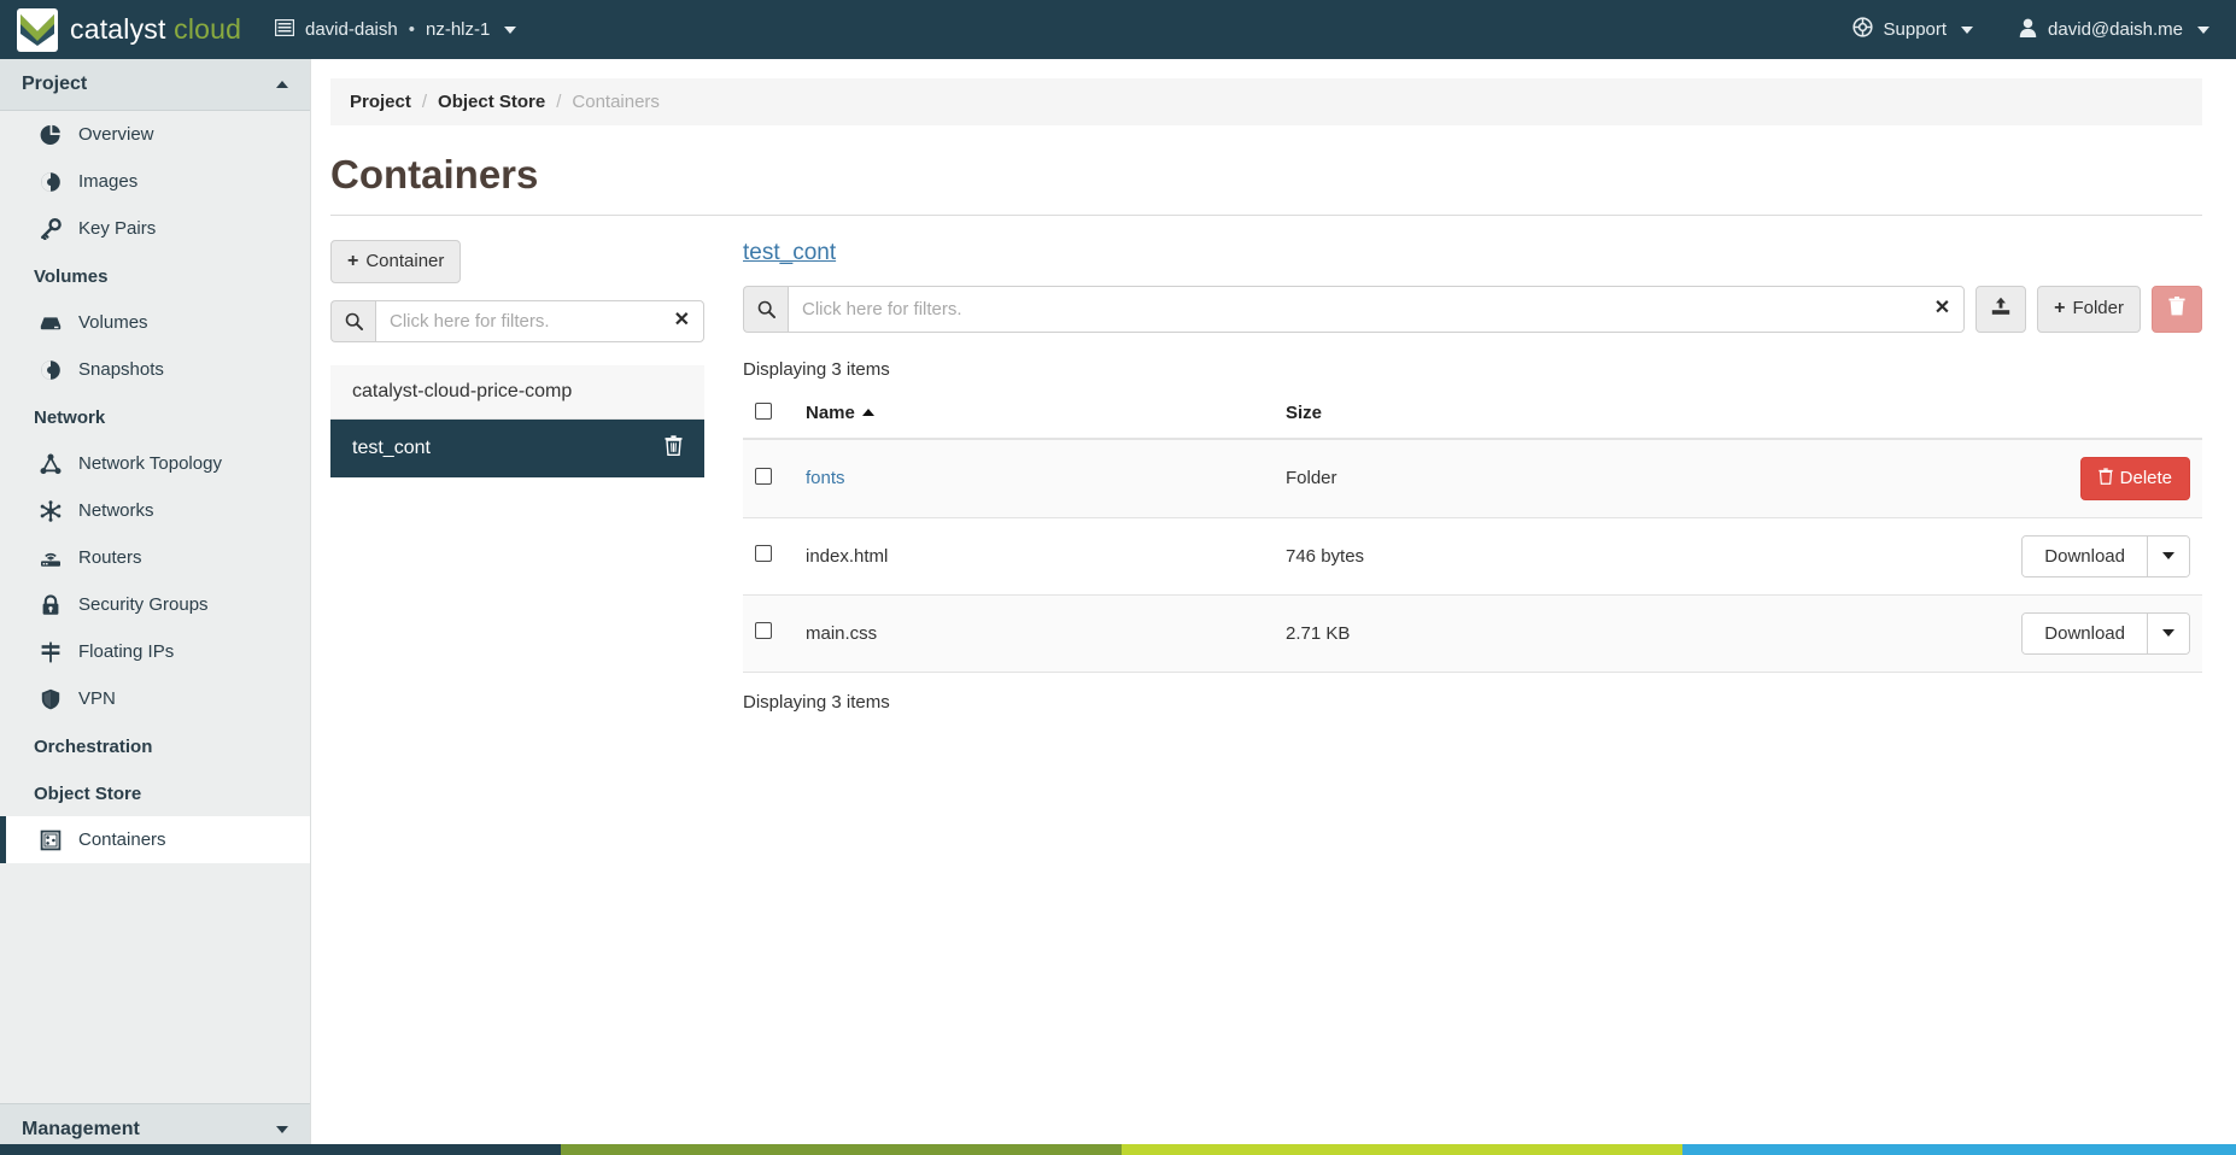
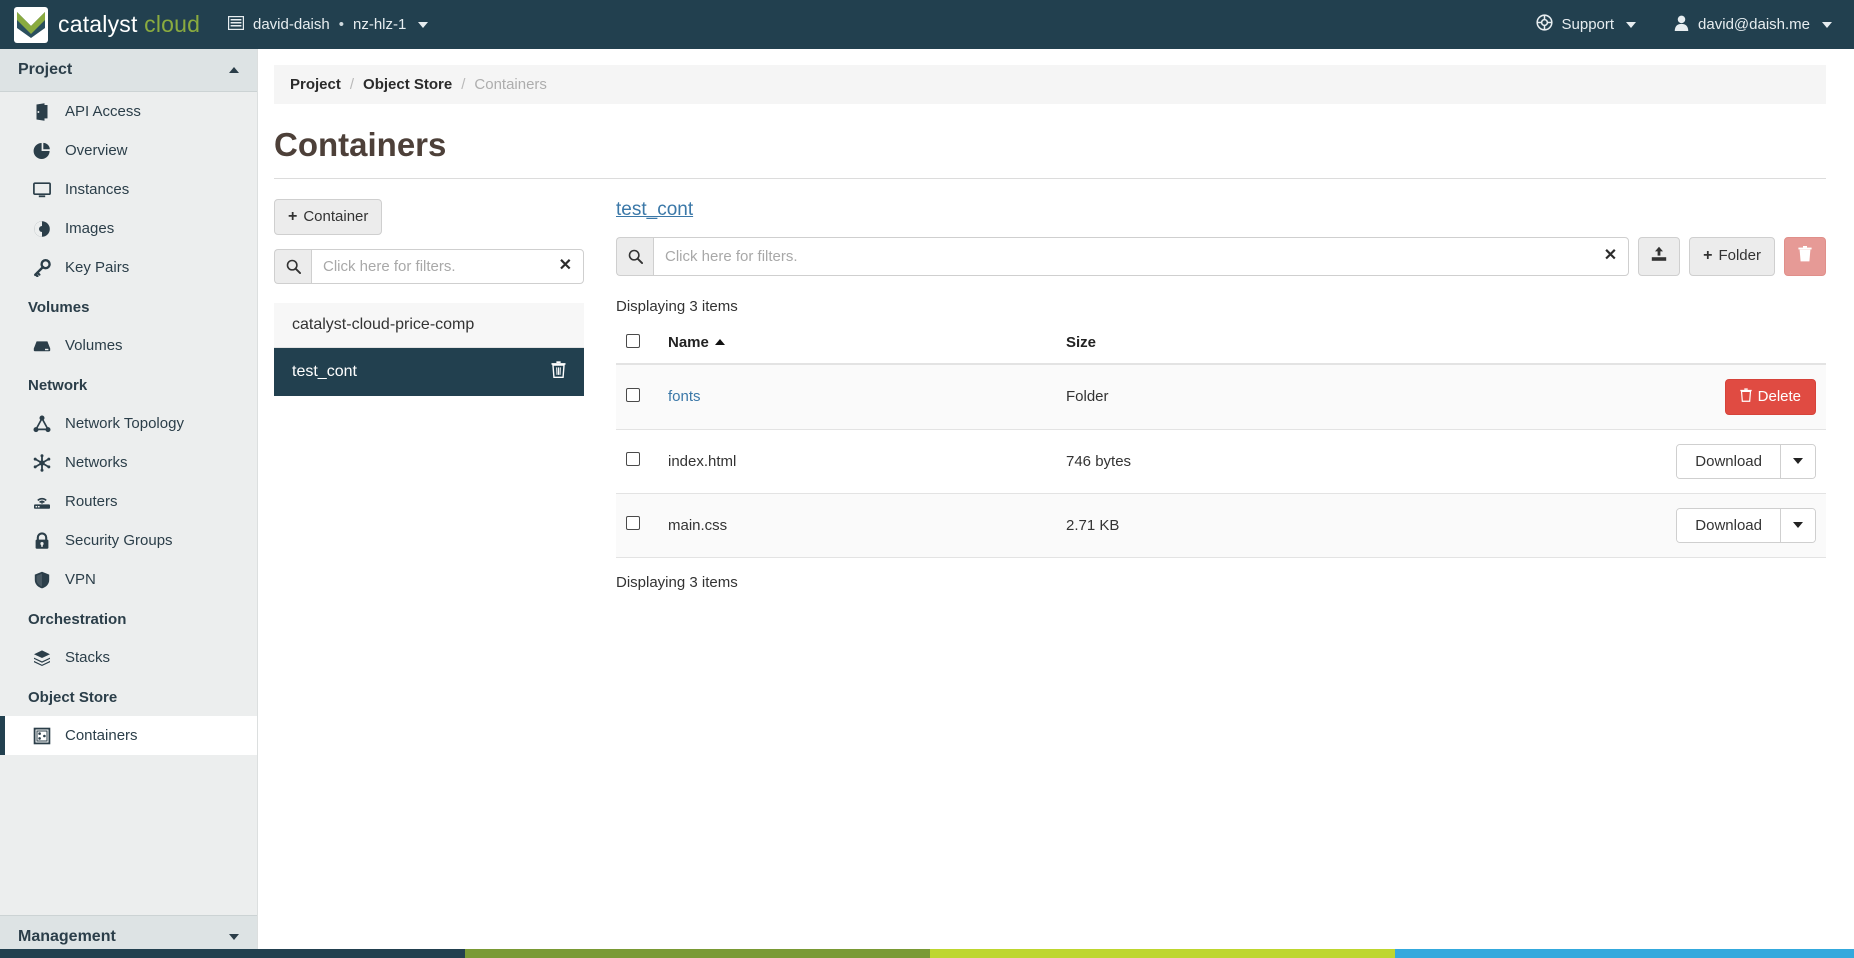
  catalyst cloud
  david-daish
  •
  nz-hlz-1
  Support
  david@daish.me
  Project
+ API Access
  Overview
+ Instances
  Images
  Key Pairs
  Volumes
  Volumes
- Snapshots
  Network
  Network Topology
  Networks
  Routers
  Security Groups
- Floating IPs
  VPN
  Orchestration
+ Stacks
  Object Store
  Containers
  Management
  Project
  /
  Object Store
  /
  Containers
  Containers
  +
  Container
  Click here for filters.
  ✕
  catalyst-cloud-price-comp
  test_cont
  test_cont
  Click here for filters.
  ✕
  +
  Folder
  Displaying 3 items
  	Name	Size
  	fonts	Folder	Delete
  	index.html	746 bytes	Download
  	main.css	2.71 KB	Download
  Displaying 3 items
